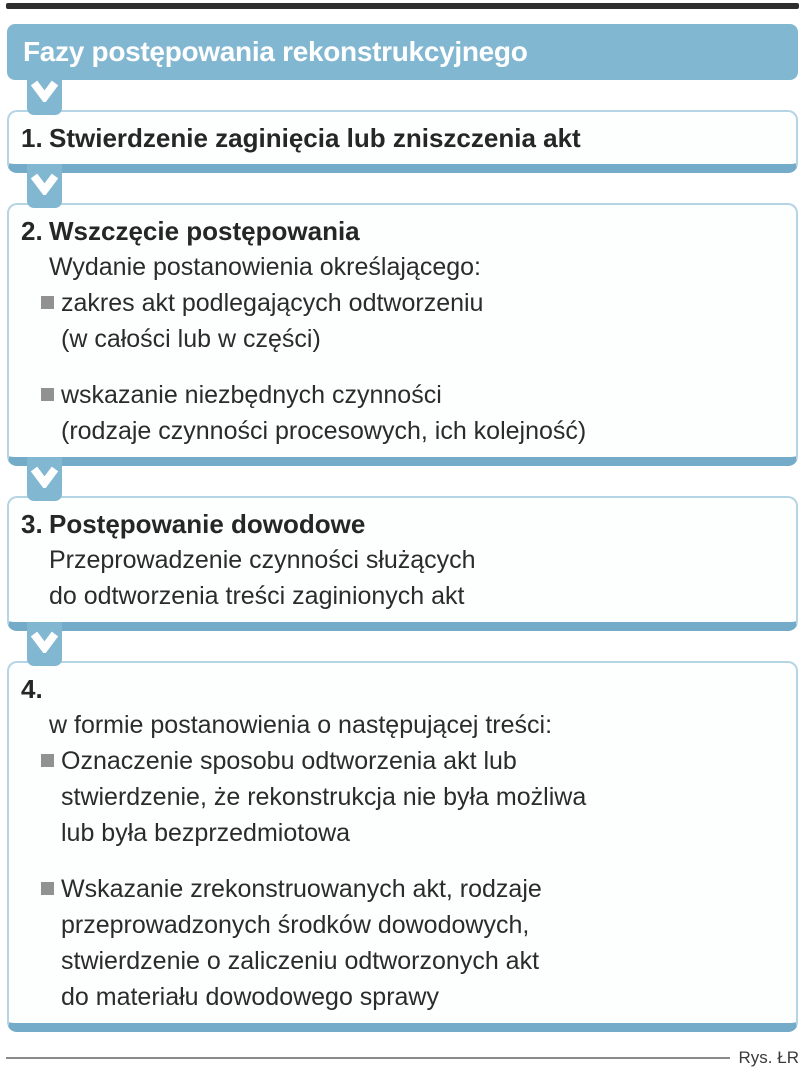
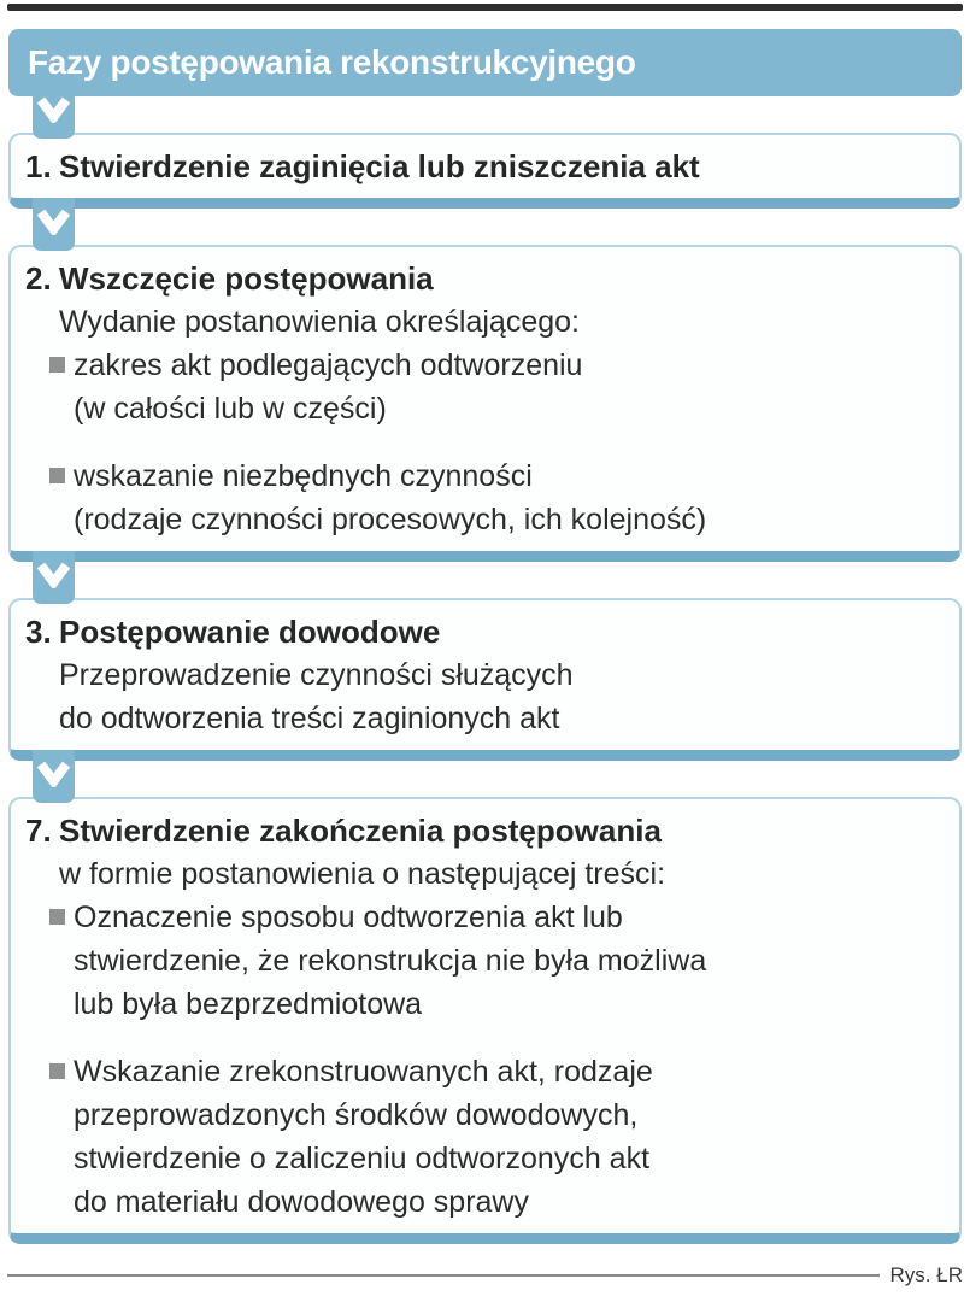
  Fazy postępowania rekonstrukcyjnego
  1.
  Stwierdzenie zaginięcia lub zniszczenia akt
  2.
  Wszczęcie postępowania
  Wydanie postanowienia określającego:
  zakres akt podlegających odtworzeniu
  (w całości lub w części)
  wskazanie niezbędnych czynności
  (rodzaje czynności procesowych, ich kolejność)
  3.
  Postępowanie dowodowe
  Przeprowadzenie czynności służących
  do odtworzenia treści zaginionych akt
- 4.
+ 7.
+ Stwierdzenie zakończenia postępowania
  w formie postanowienia o następującej treści:
  Oznaczenie sposobu odtworzenia akt lub
  stwierdzenie, że rekonstrukcja nie była możliwa
  lub była bezprzedmiotowa
  Wskazanie zrekonstruowanych akt, rodzaje
  przeprowadzonych środków dowodowych,
  stwierdzenie o zaliczeniu odtworzonych akt
  do materiału dowodowego sprawy
  Rys. ŁR
